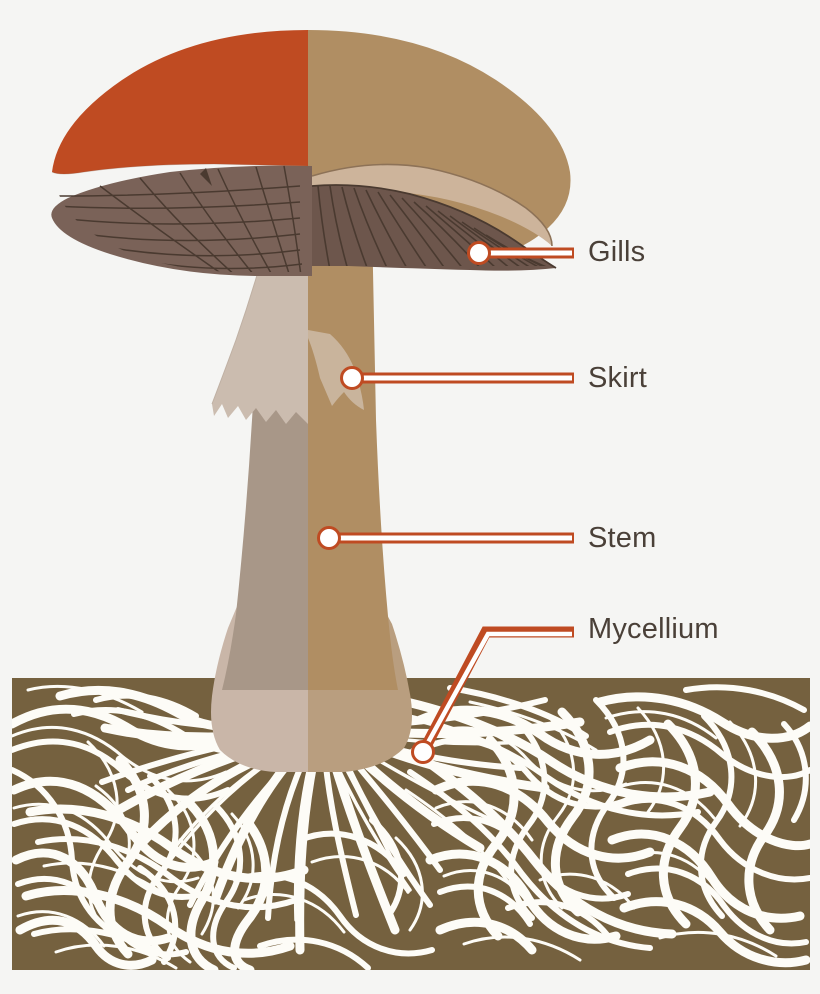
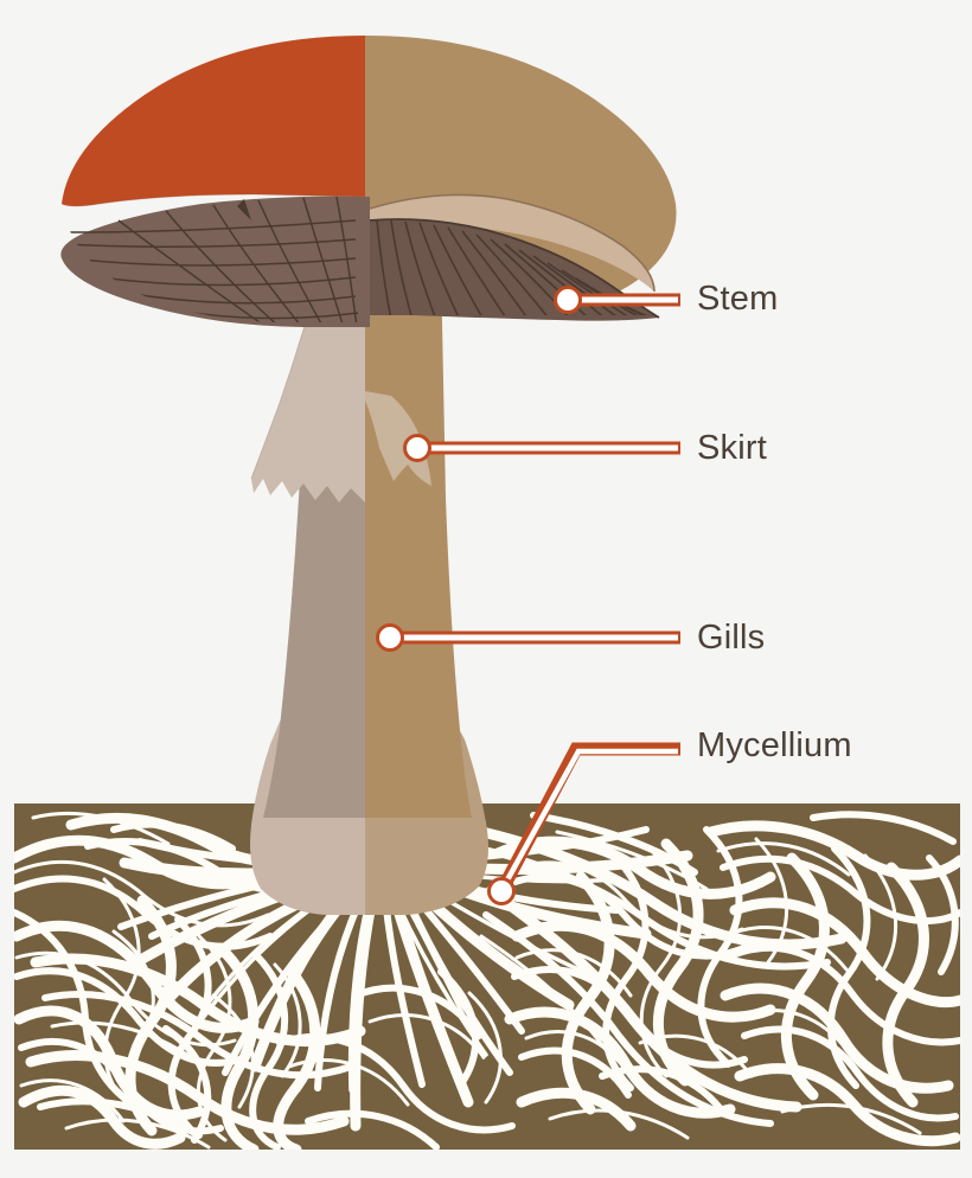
- Gills
+ Stem
  Skirt
- Stem
+ Gills
  Mycellium
